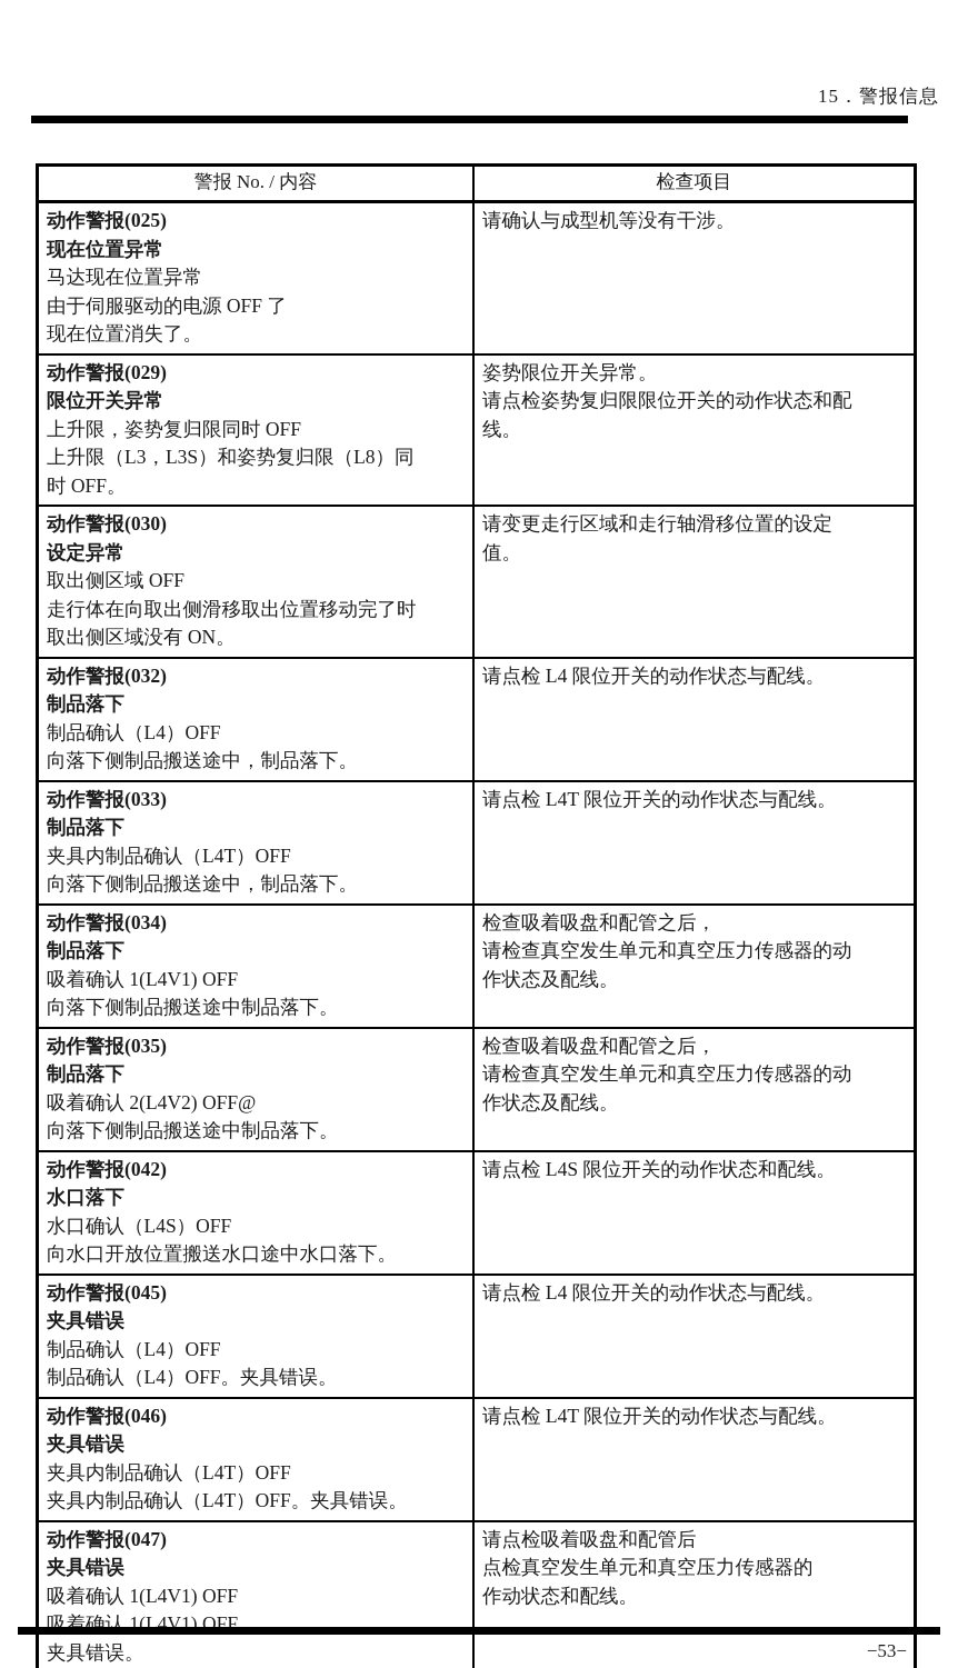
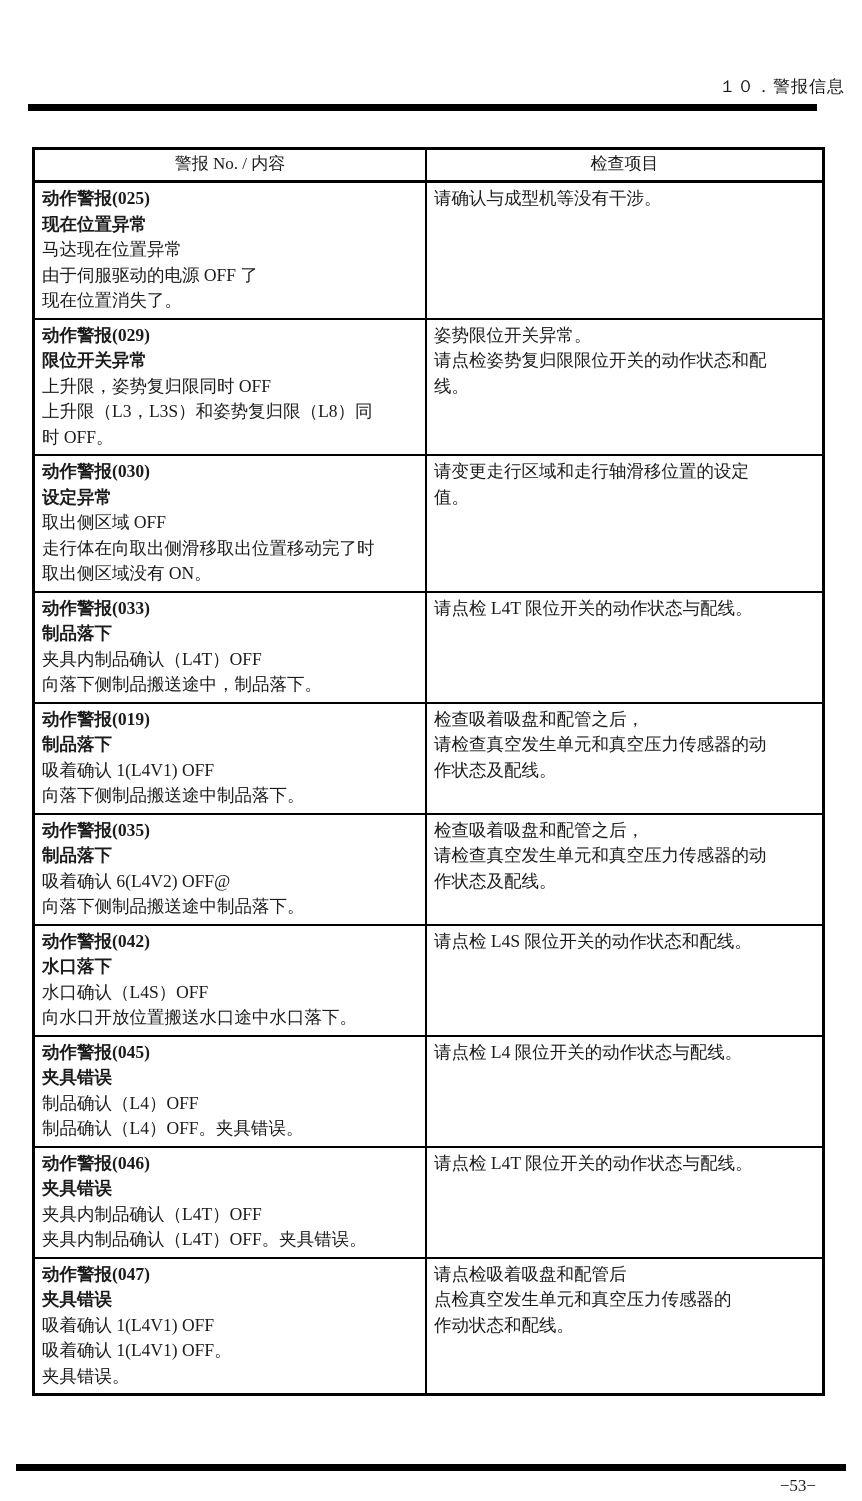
- 15．警报信息
+ １０．警报信息
  警报 No. / 内容	检查项目
  动作警报(025)现在位置异常马达现在位置异常由于伺服驱动的电源 OFF 了现在位置消失了。	请确认与成型机等没有干涉。
  动作警报(029)限位开关异常上升限，姿势复归限同时 OFF上升限（L3，L3S）和姿势复归限（L8）同时 OFF。	姿势限位开关异常。请点检姿势复归限限位开关的动作状态和配线。
  动作警报(030)设定异常取出侧区域 OFF走行体在向取出侧滑移取出位置移动完了时取出侧区域没有 ON。	请变更走行区域和走行轴滑移位置的设定值。
- 动作警报(032)制品落下制品确认（L4）OFF向落下侧制品搬送途中，制品落下。	请点检 L4 限位开关的动作状态与配线。
  动作警报(033)制品落下夹具内制品确认（L4T）OFF向落下侧制品搬送途中，制品落下。	请点检 L4T 限位开关的动作状态与配线。
- 动作警报(034)制品落下吸着确认 1(L4V1) OFF向落下侧制品搬送途中制品落下。	检查吸着吸盘和配管之后，请检查真空发生单元和真空压力传感器的动作状态及配线。
+ 动作警报(019)制品落下吸着确认 1(L4V1) OFF向落下侧制品搬送途中制品落下。	检查吸着吸盘和配管之后，请检查真空发生单元和真空压力传感器的动作状态及配线。
- 动作警报(035)制品落下吸着确认 2(L4V2) OFF@向落下侧制品搬送途中制品落下。	检查吸着吸盘和配管之后，请检查真空发生单元和真空压力传感器的动作状态及配线。
+ 动作警报(035)制品落下吸着确认 6(L4V2) OFF@向落下侧制品搬送途中制品落下。	检查吸着吸盘和配管之后，请检查真空发生单元和真空压力传感器的动作状态及配线。
  动作警报(042)水口落下水口确认（L4S）OFF向水口开放位置搬送水口途中水口落下。	请点检 L4S 限位开关的动作状态和配线。
  动作警报(045)夹具错误制品确认（L4）OFF制品确认（L4）OFF。夹具错误。	请点检 L4 限位开关的动作状态与配线。
  动作警报(046)夹具错误夹具内制品确认（L4T）OFF夹具内制品确认（L4T）OFF。夹具错误。	请点检 L4T 限位开关的动作状态与配线。
  动作警报(047)夹具错误吸着确认 1(L4V1) OFF吸着确认 1(L4V1) OFF。夹具错误。	请点检吸着吸盘和配管后点检真空发生单元和真空压力传感器的作动状态和配线。
  −53−
